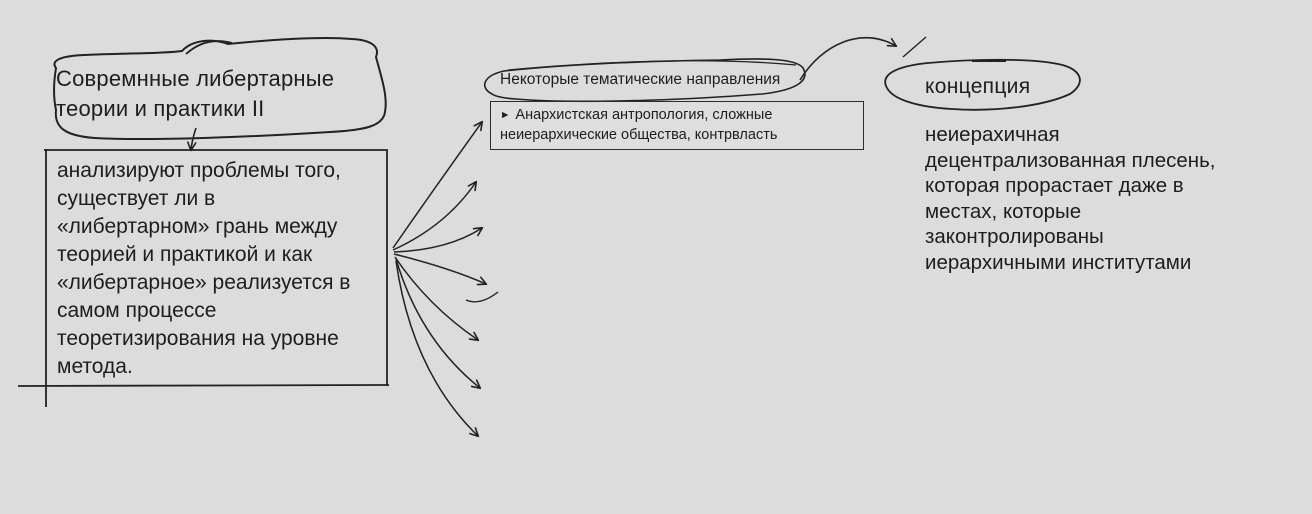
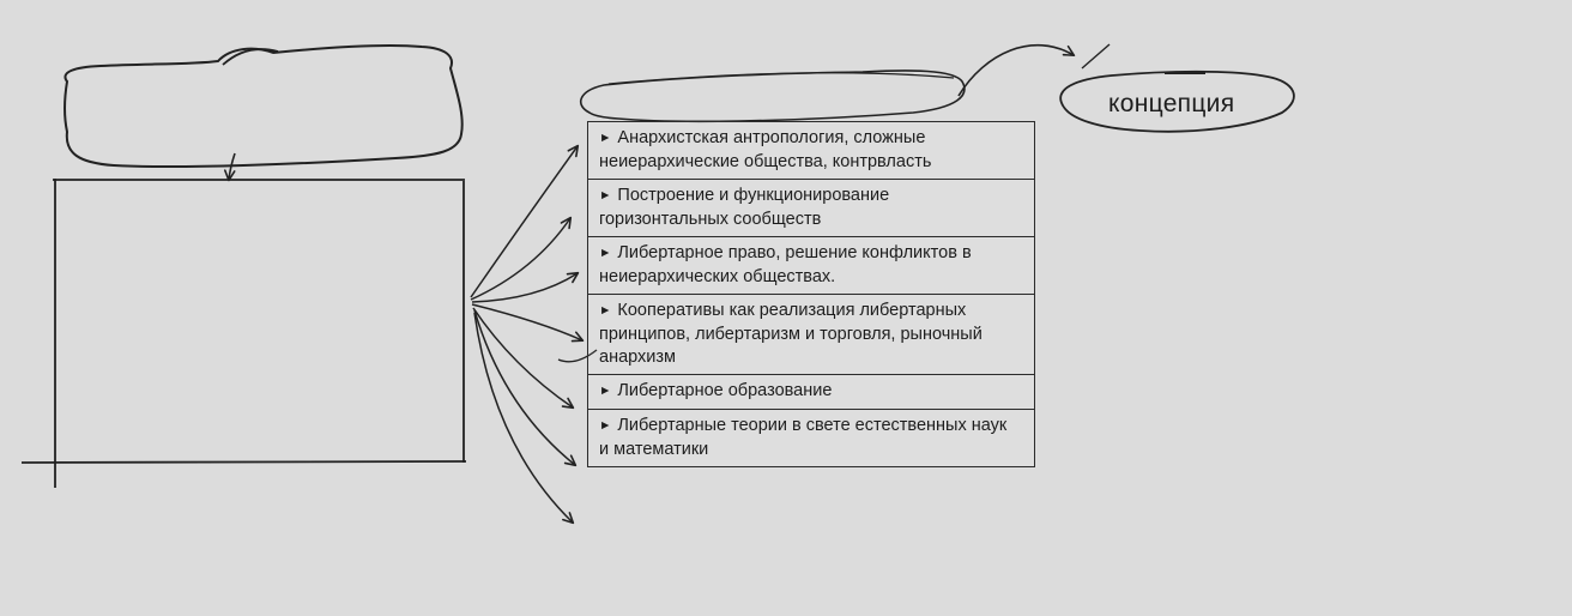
- Совремнные либертарные
- теории и практики II
- анализируют проблемы того,
- существует ли в
- «либертарном» грань между
- теорией и практикой и как
- «либертарное» реализуется в
- самом процессе
- теоретизирования на уровне
- метода.
- Некоторые тематические направления
  ► Анархистская антропология, сложные
  неиерархические общества, контрвласть
+ ► Построение и функционирование
+ горизонтальных сообществ
+ ► Либертарное право, решение конфликтов в
+ неиерархических обществах.
+ ► Кооперативы как реализация либертарных
+ принципов, либертаризм и торговля, рыночный
+ анархизм
+ ► Либертарное образование
+ ► Либертарные теории в свете естественных наук
+ и математики
  концепция
- неиерахичная
- децентрализованная плесень,
- которая прорастает даже в
- местах, которые
- законтролированы
- иерархичными институтами
